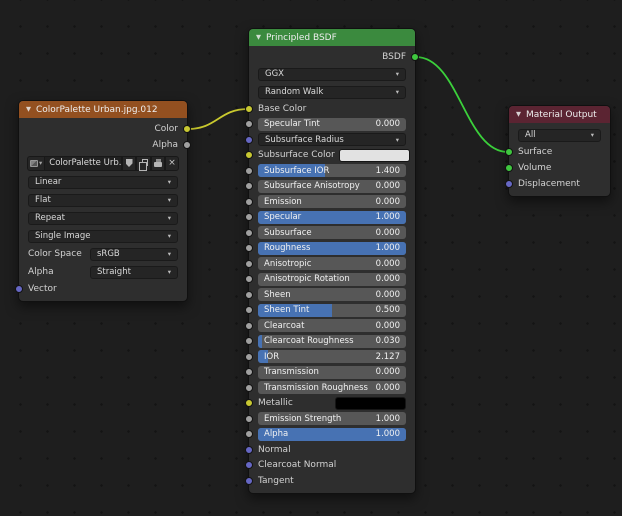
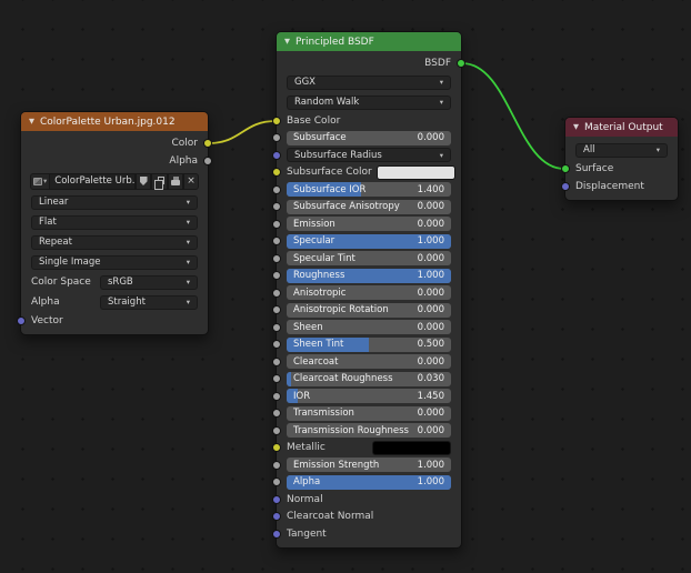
  ▼
  ColorPalette Urban.jpg.012
  Color
  Alpha
  ▾
  ColorPalette Urb.
  ×
  Linear
  ▾
  Flat
  ▾
  Repeat
  ▾
  Single Image
  ▾
  Color Space
  sRGB
  ▾
  Alpha
  Straight
  ▾
  Vector
  ▼
  Principled BSDF
  BSDF
  GGX
  ▾
  Random Walk
  ▾
  Base Color
- Specular Tint
+ Subsurface
  0.000
  Subsurface Radius
  ▾
  Subsurface Color
  Subsurface IOR
  1.400
  Subsurface Anisotropy
  0.000
  Emission
  0.000
  Specular
  1.000
- Subsurface
+ Specular Tint
  0.000
  Roughness
  1.000
  Anisotropic
  0.000
  Anisotropic Rotation
  0.000
  Sheen
  0.000
  Sheen Tint
  0.500
  Clearcoat
  0.000
  Clearcoat Roughness
  0.030
  IOR
- 2.127
+ 1.450
  Transmission
  0.000
  Transmission Roughness
  0.000
  Metallic
  Emission Strength
  1.000
  Alpha
  1.000
  Normal
  Clearcoat Normal
  Tangent
  ▼
  Material Output
  All
  ▾
  Surface
- Volume
  Displacement
